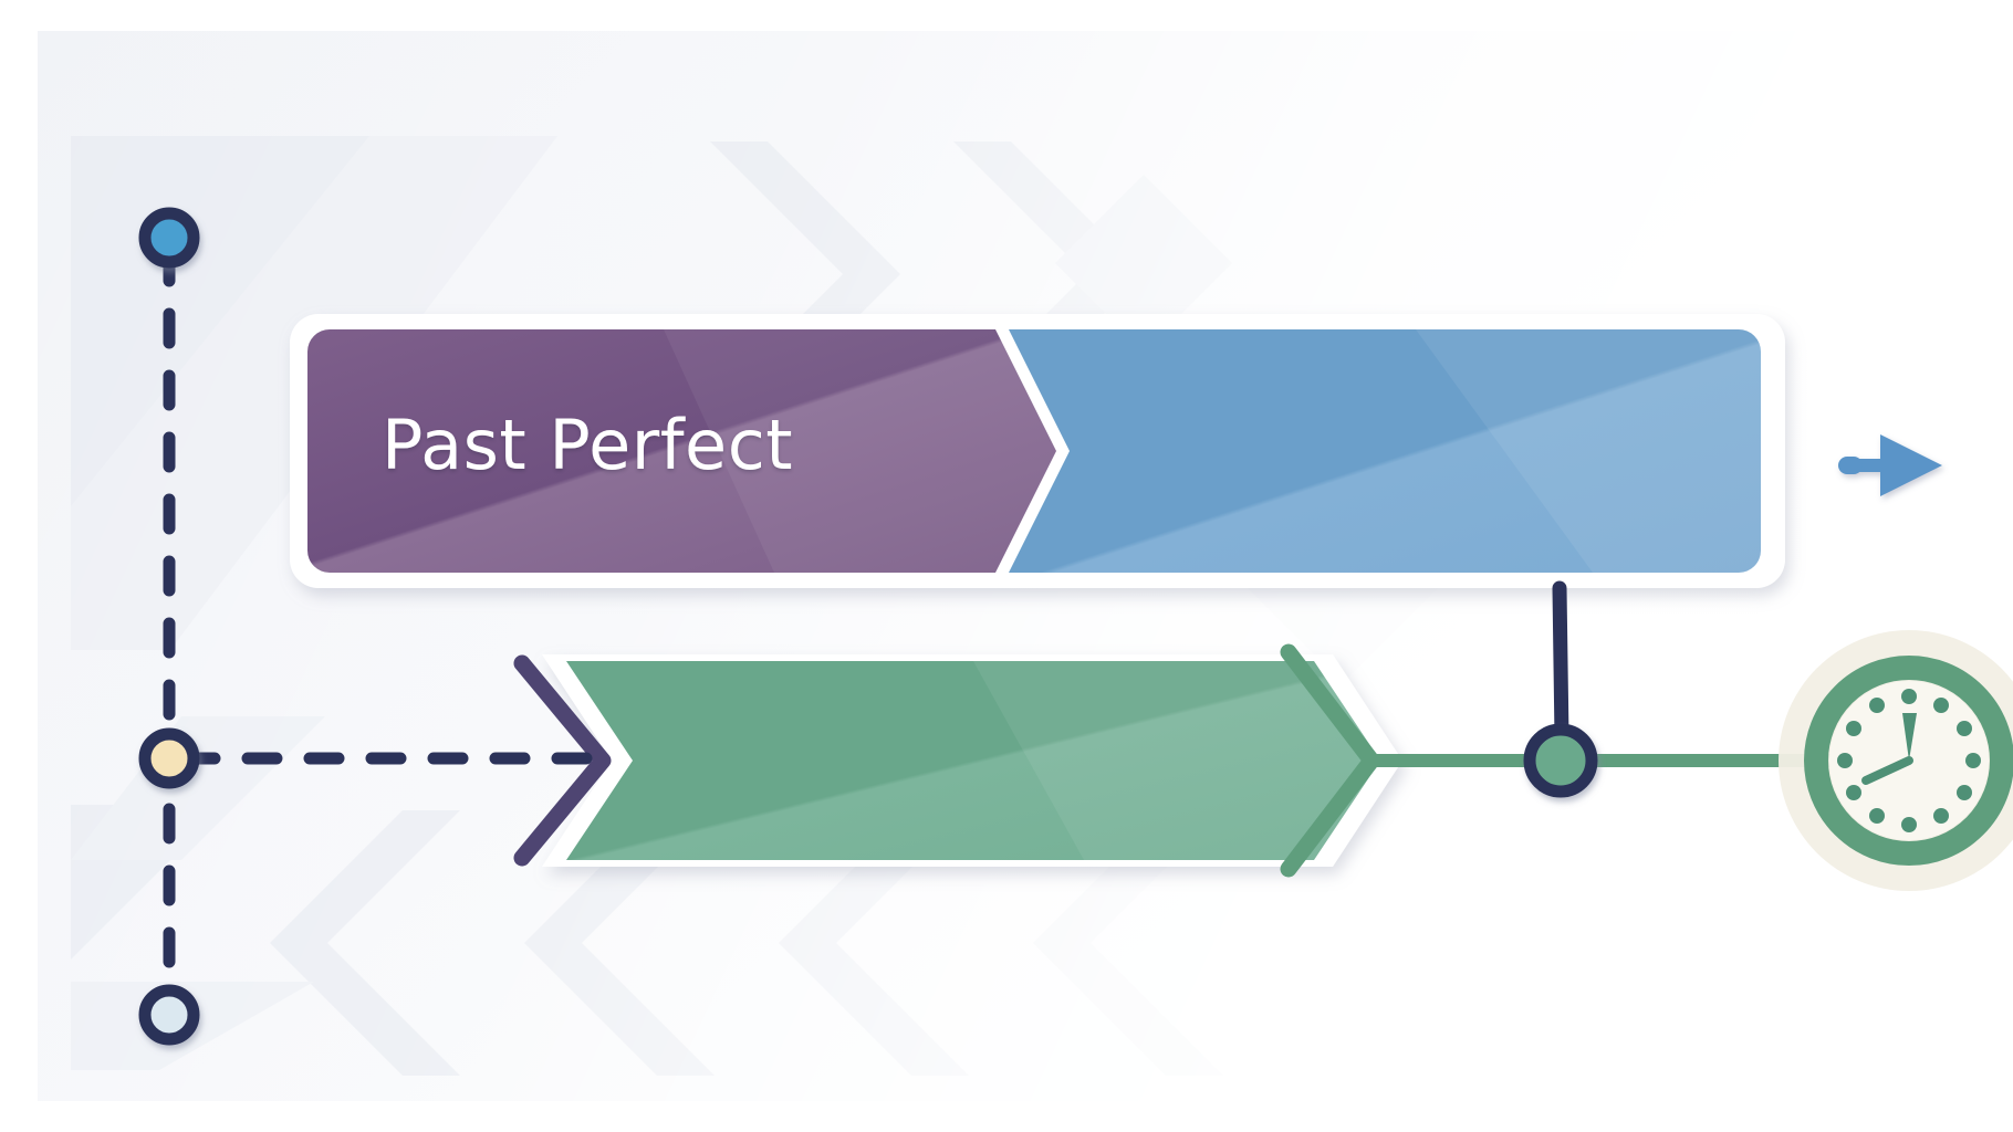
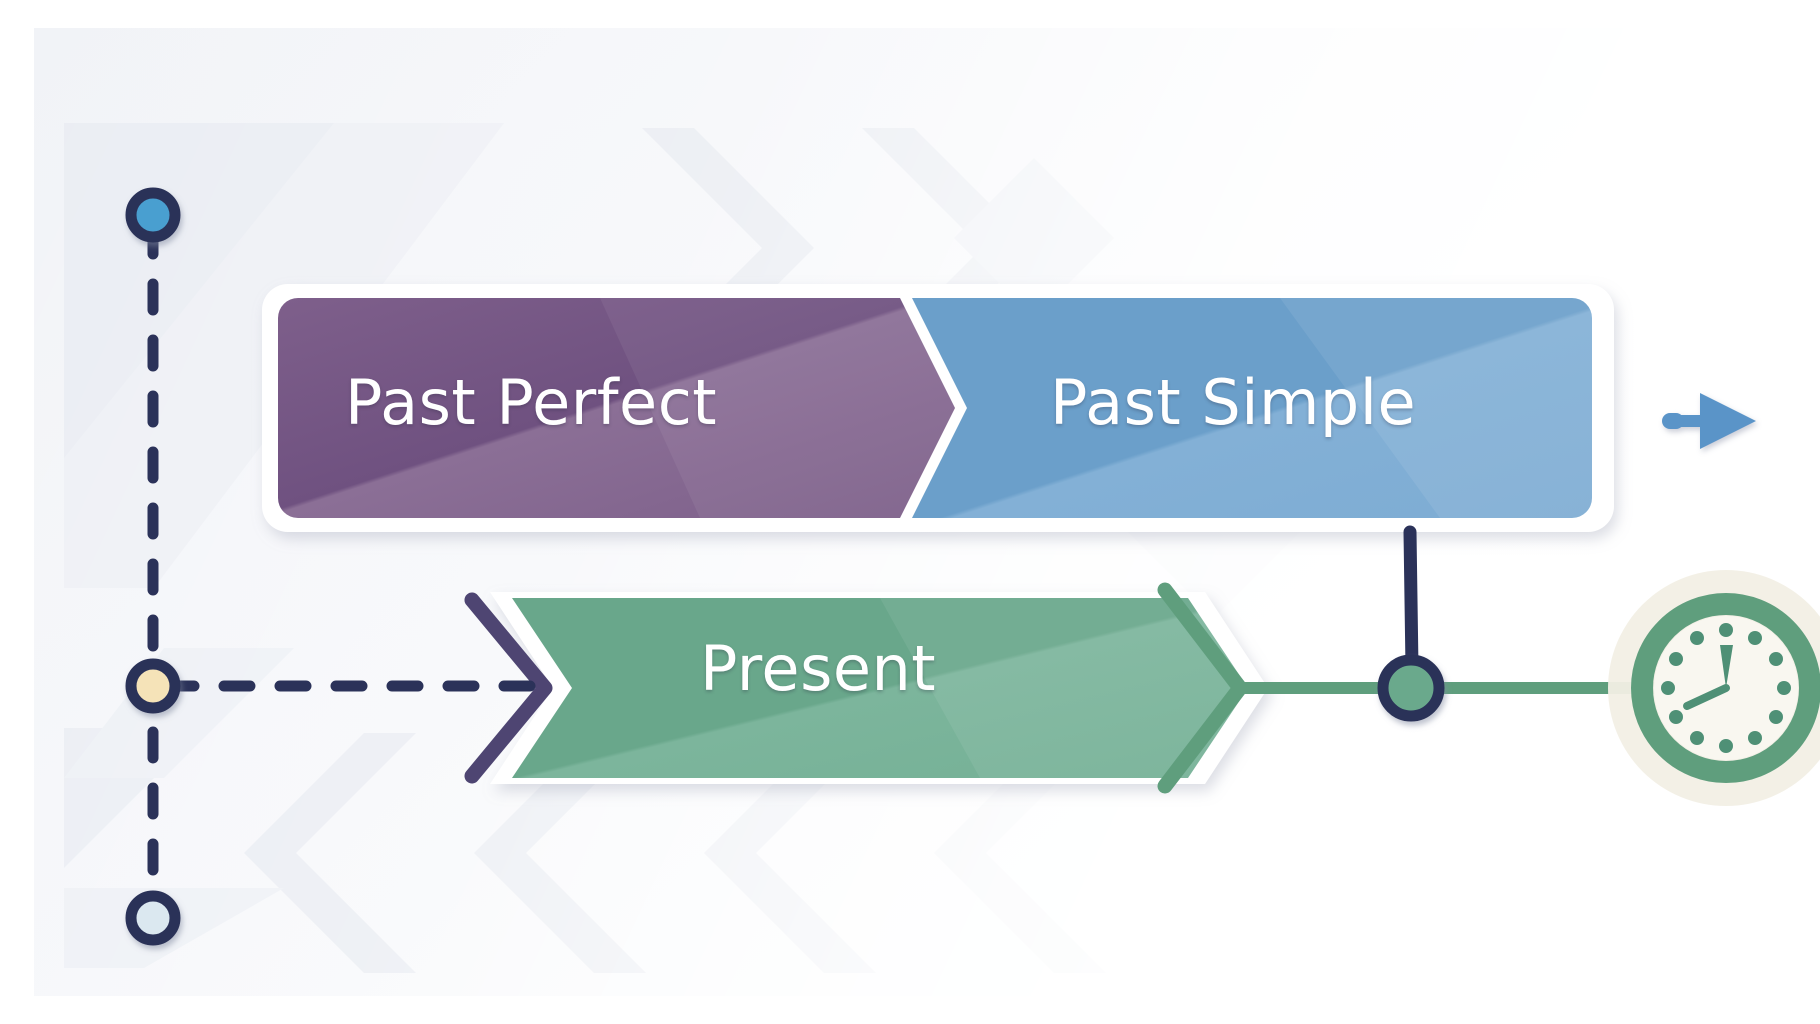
  Past Perfect
+ Past Simple
+ Present
